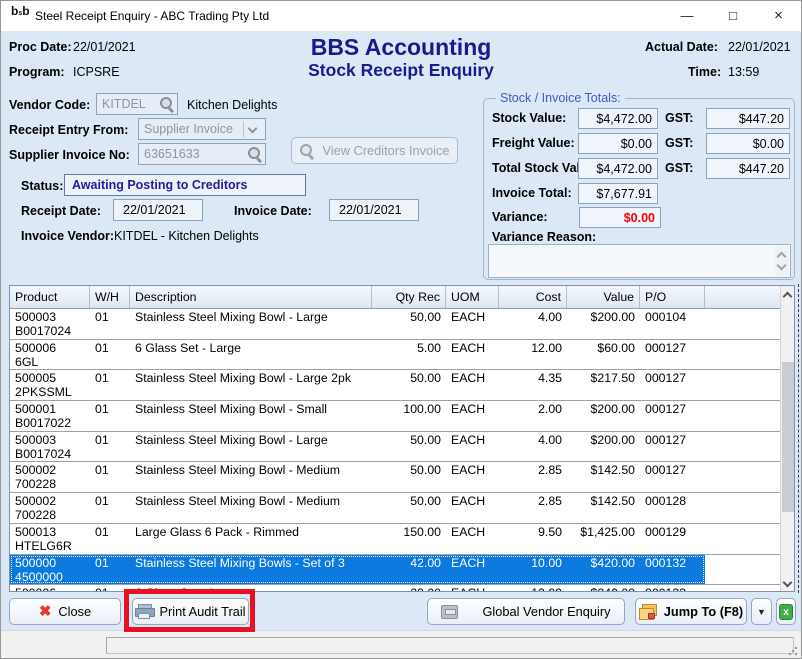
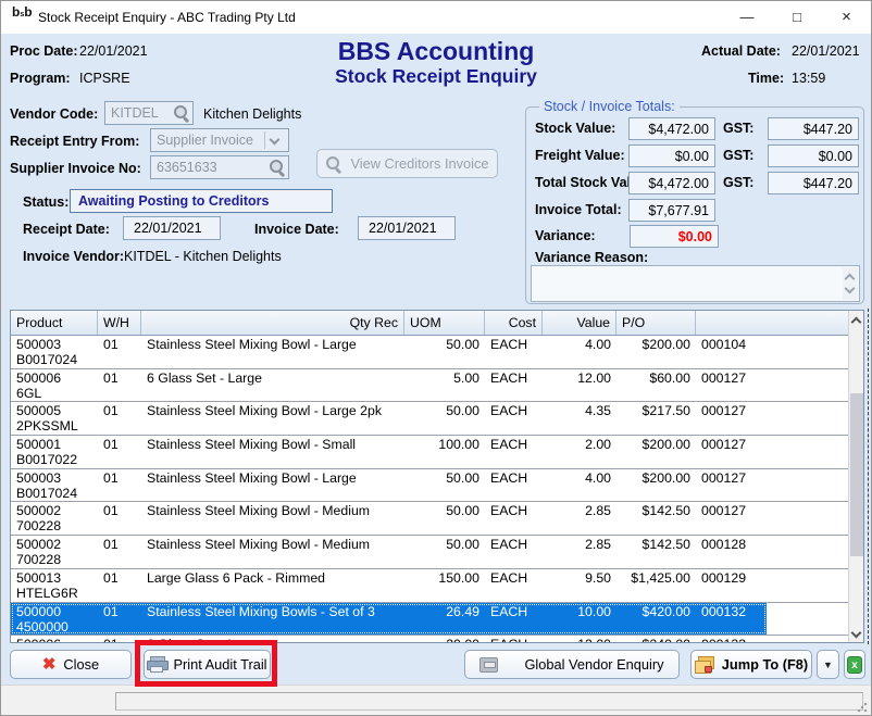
- Steel Receipt Enquiry - ABC Trading Pty Ltd
+ Stock Receipt Enquiry - ABC Trading Pty Ltd
  —
  □
  ×
  Proc Date:
  22/01/2021
  Program:
  ICPSRE
  BBS Accounting
  Stock Receipt Enquiry
  Actual Date:
  22/01/2021
  Time:
  13:59
  Vendor Code:
  KITDEL
  Kitchen Delights
  Receipt Entry From:
  Supplier Invoice
  Supplier Invoice No:
  63651633
  View Creditors Invoice
  Status:
  Awaiting Posting to Creditors
  Receipt Date:
  22/01/2021
  Invoice Date:
  22/01/2021
  Invoice Vendor:
  KITDEL - Kitchen Delights
  Stock / Invoice Totals:
  Stock Value:
  $4,472.00
  GST:
  $447.20
  Freight Value:
  $0.00
  GST:
  $0.00
  Total Stock Va
  $4,472.00
  GST:
  $447.20
  Invoice Total:
  $7,677.91
  Variance:
  $0.00
  Variance Reason:
  Product
  W/H
- Description
  Qty Rec
  UOM
  Cost
  Value
  P/O
  500003
  B0017024
  01
  Stainless Steel Mixing Bowl - Large
  50.00
  EACH
  4.00
  $200.00
  000104
  500006
  6GL
  01
  6 Glass Set - Large
  5.00
  EACH
  12.00
  $60.00
  000127
  500005
  2PKSSML
  01
  Stainless Steel Mixing Bowl - Large 2pk
  50.00
  EACH
  4.35
  $217.50
  000127
  500001
  B0017022
  01
  Stainless Steel Mixing Bowl - Small
  100.00
  EACH
  2.00
  $200.00
  000127
  500003
  B0017024
  01
  Stainless Steel Mixing Bowl - Large
  50.00
  EACH
  4.00
  $200.00
  000127
  500002
  700228
  01
  Stainless Steel Mixing Bowl - Medium
  50.00
  EACH
  2.85
  $142.50
  000127
  500002
  700228
  01
  Stainless Steel Mixing Bowl - Medium
  50.00
  EACH
  2.85
  $142.50
  000128
  500013
  HTELG6R
  01
  Large Glass 6 Pack - Rimmed
  150.00
  EACH
  9.50
  $1,425.00
  000129
  500000
  4500000
  01
  Stainless Steel Mixing Bowls - Set of 3
- 42.00
+ 26.49
  EACH
  10.00
  $420.00
  000132
  ✖
  Close
  Print Audit Trail
  Global Vendor Enquiry
  Jump To (F8)
  ▼
  x
